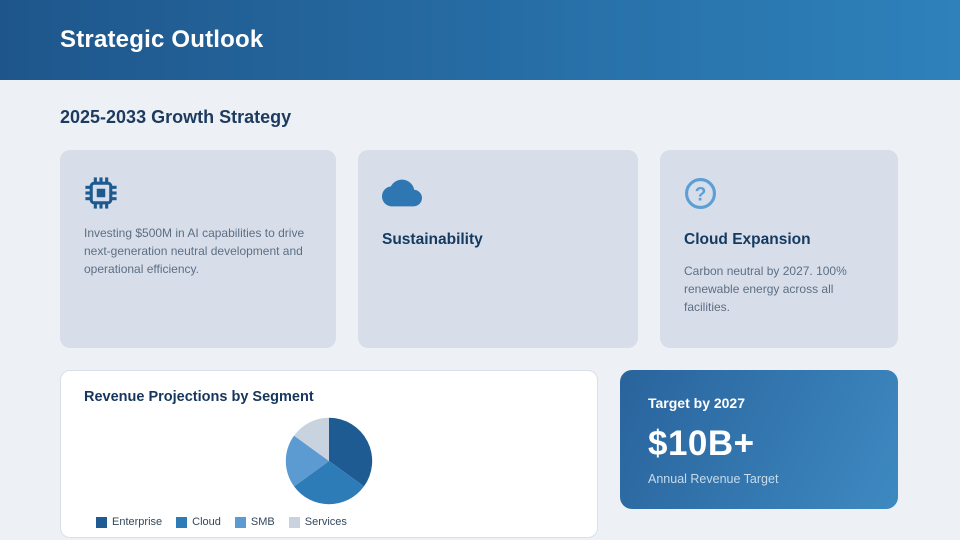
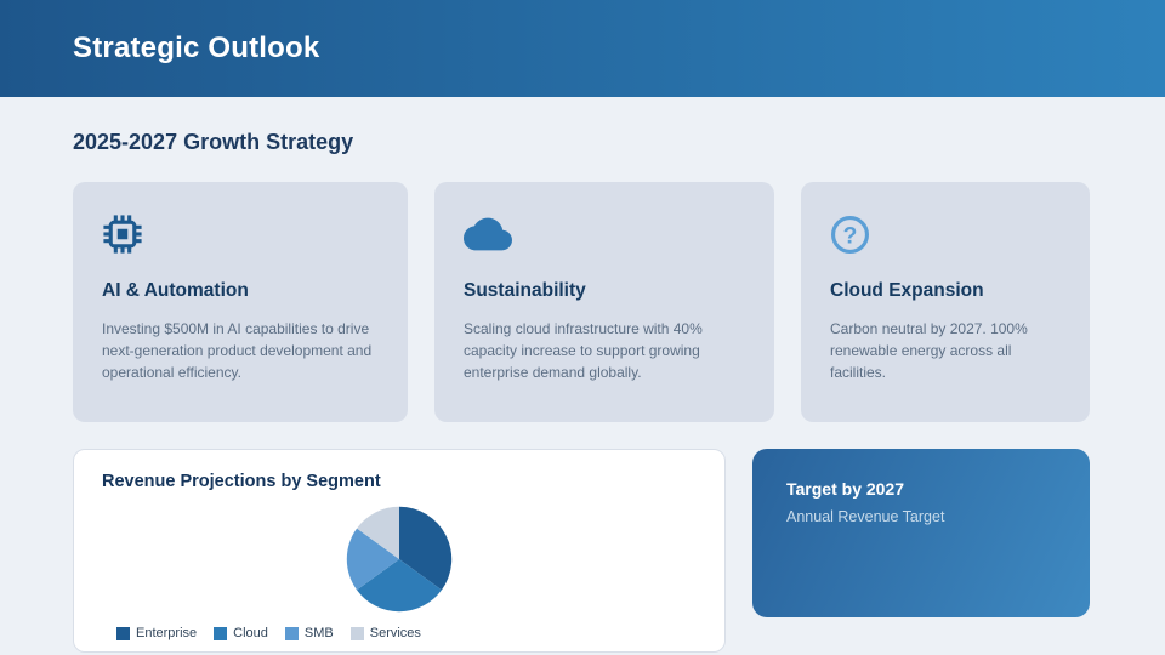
  Strategic Outlook
- 2025-2033 Growth Strategy
+ 2025-2027 Growth Strategy
+ AI & Automation
- Investing $500M in AI capabilities to drive next-generation neutral development and operational efficiency.
+ Investing $500M in AI capabilities to drive next-generation product development and operational efficiency.
  Sustainability
+ Scaling cloud infrastructure with 40% capacity increase to support growing enterprise demand globally.
  ?
  Cloud Expansion
  Carbon neutral by 2027. 100% renewable energy across all facilities.
  Revenue Projections by Segment
  Enterprise
  Cloud
  SMB
  Services
  Target by 2027
- $10B+
  Annual Revenue Target
